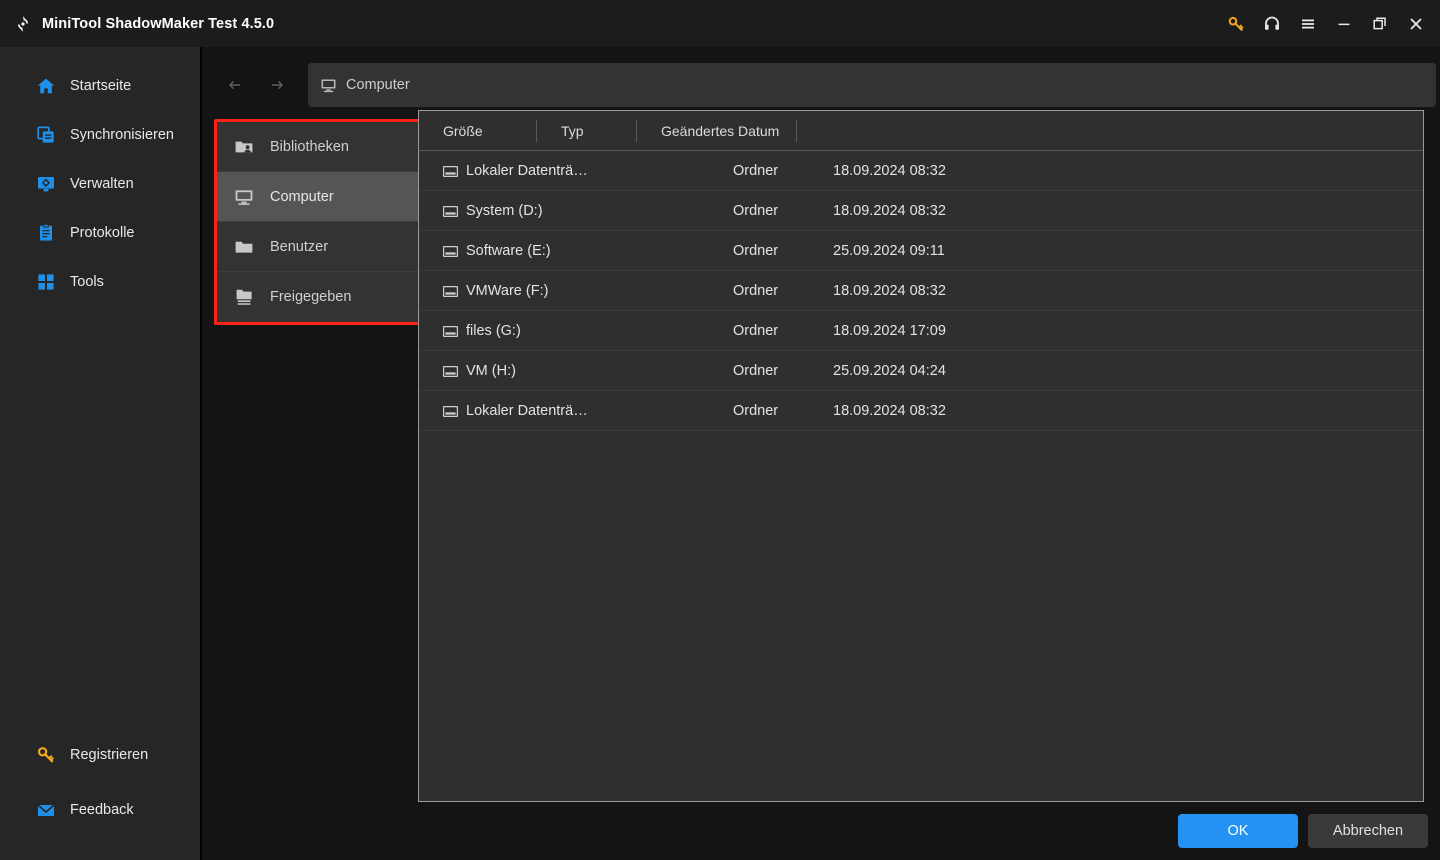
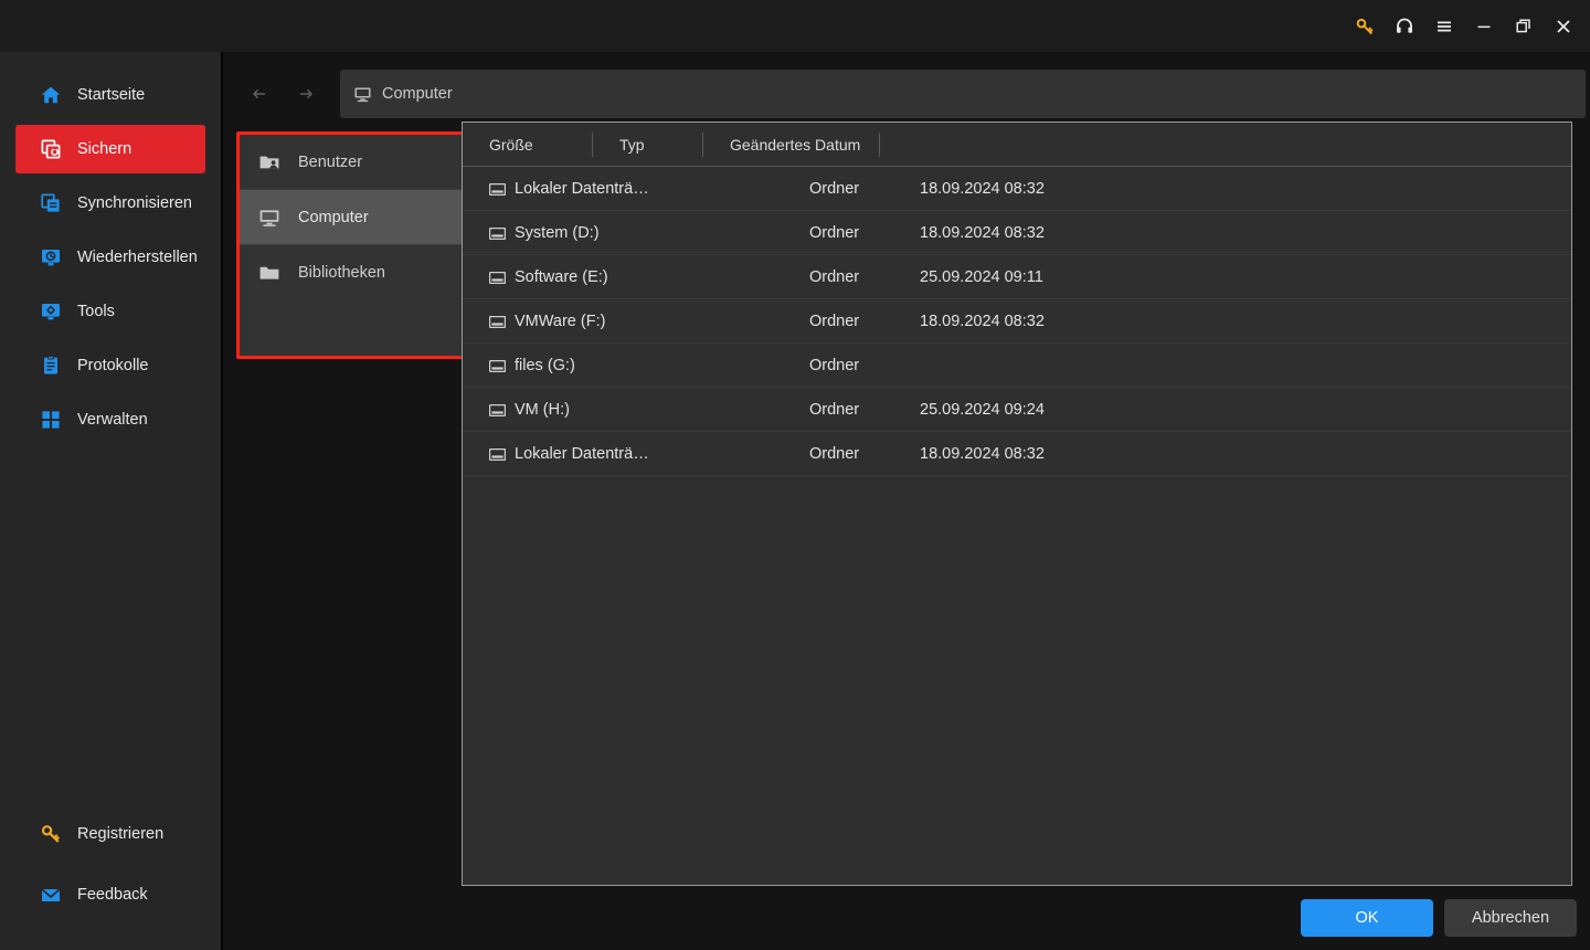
- MiniTool ShadowMaker Test 4.5.0
  Startseite
+ Sichern
  Synchronisieren
+ Wiederherstellen
- Verwalten
+ Tools
  Protokolle
- Tools
+ Verwalten
  Registrieren
  Feedback
  Computer
- Bibliotheken
+ Benutzer
  Computer
- Benutzer
+ Bibliotheken
- Freigegeben
  Größe
  Typ
  Geändertes Datum
  Lokaler Datenträ…
  Ordner
  18.09.2024 08:32
  System (D:)
  Ordner
  18.09.2024 08:32
  Software (E:)
  Ordner
  25.09.2024 09:11
  VMWare (F:)
  Ordner
  18.09.2024 08:32
  files (G:)
  Ordner
- 18.09.2024 17:09
  VM (H:)
  Ordner
- 25.09.2024 04:24
+ 25.09.2024 09:24
  Lokaler Datenträ…
  Ordner
  18.09.2024 08:32
  OK
  Abbrechen
